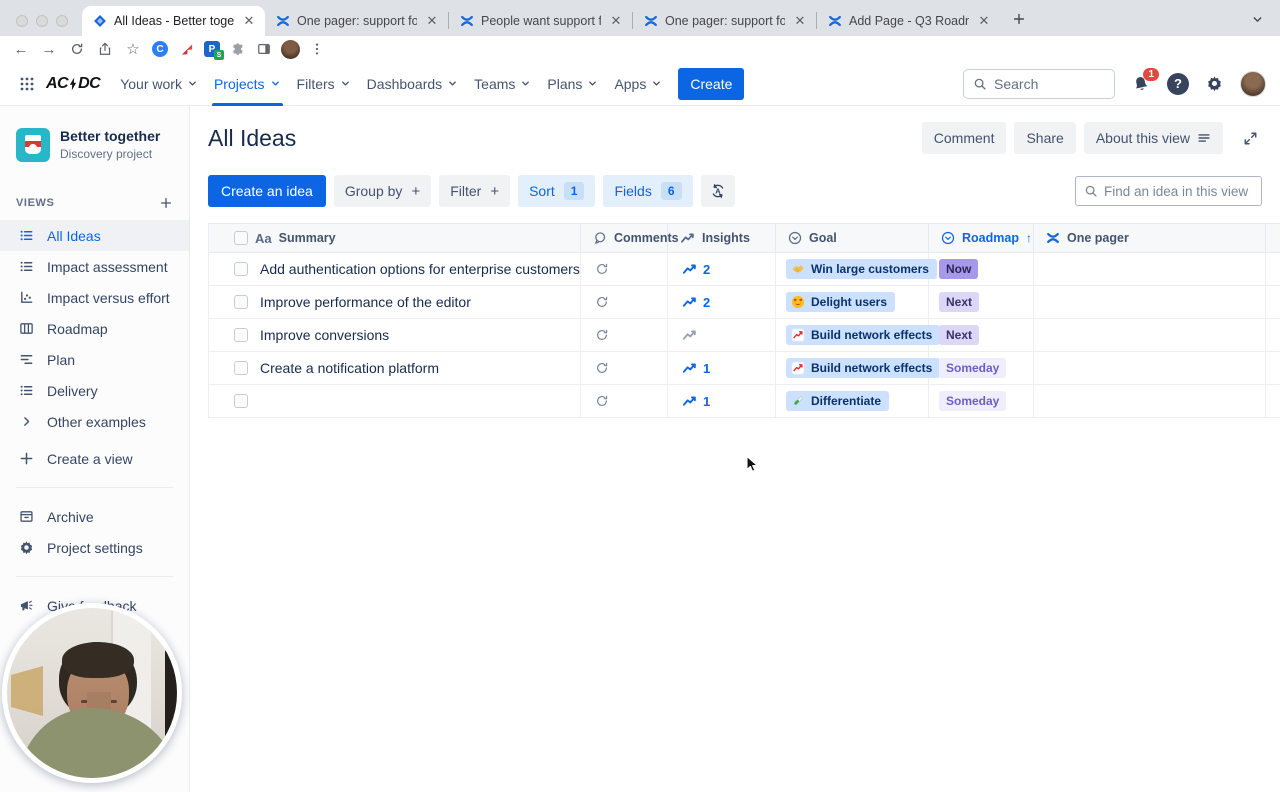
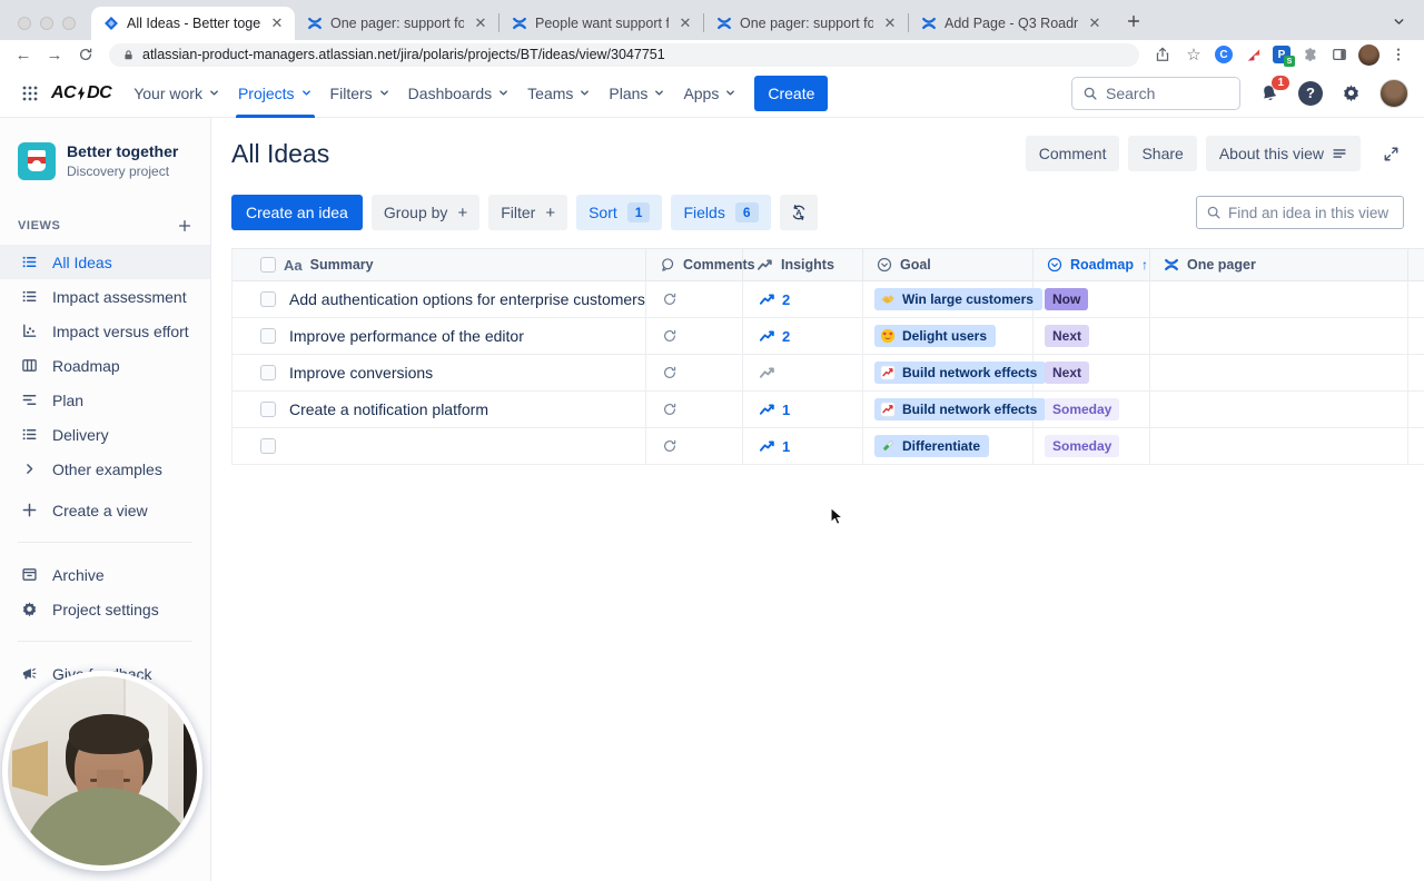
  All Ideas - Better toge
  ✕
  One pager: support fo
  ✕
  People want support f
  ✕
  One pager: support fo
  ✕
  ✕
  ←
  →
+ atlassian-product-managers.atlassian.net/jira/polaris/projects/BT/ideas/view/3047751
  ☆
  C
  P
  AC
  DC
  Your work
  Projects
  Filters
  Dashboards
  Teams
  Plans
  Apps
  Create
  Search
  1
  ?
  Better together
  Discovery project
  VIEWS
  All Ideas
  Impact assessment
  Impact versus effort
  Roadmap
  Plan
  Delivery
  Other examples
  Create a view
  Archive
  Project settings
  All Ideas
  Comment
  Share
  About this view
  Create an idea
  Group by
  +
  Filter
  +
  Sort
  1
  Fields
  6
  A
  Find an idea in this view
  Aa
  Summary
  Comments
  Insights
  Goal
  Roadmap
  ↑
  One pager
  Add authentication options for enterprise customers
  2
  Win large customers
  Now
  Improve performance of the editor
  2
  Delight users
  Next
  Improve conversions
  Build network effects
  Next
  Create a notification platform
  1
  Build network effects
  Someday
  1
  Differentiate
  Someday
